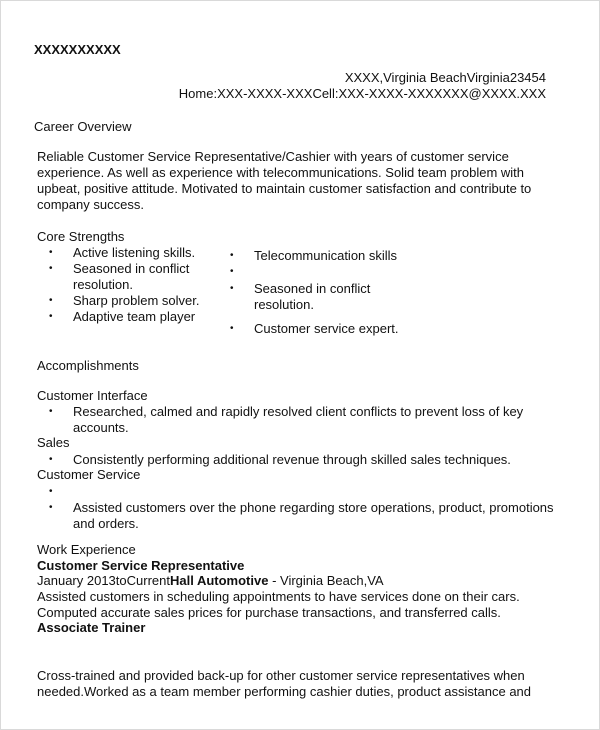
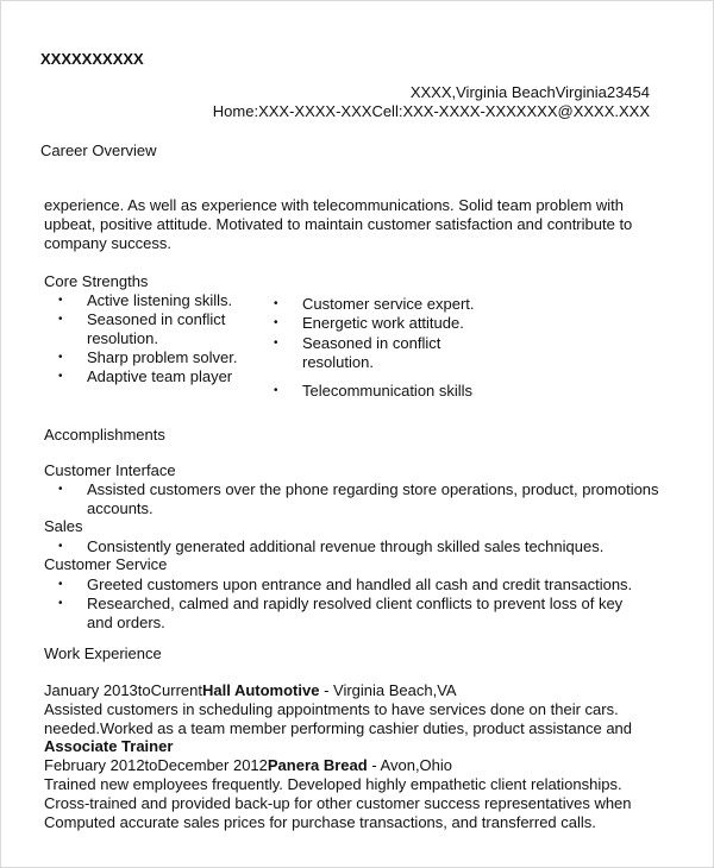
  XXXXXXXXXX
  XXXX,Virginia BeachVirginia23454
  Home:XXX-XXXX-XXXCell:XXX-XXXX-XXXXXXX@XXXX.XXX
  Career Overview
- Reliable Customer Service Representative/Cashier with years of customer service
  experience. As well as experience with telecommunications. Solid team problem with
  upbeat, positive attitude. Motivated to maintain customer satisfaction and contribute to
  company success.
  Core Strengths
  •
  Active listening skills.
  •
  Seasoned in conflict
  resolution.
  •
  Sharp problem solver.
  •
  Adaptive team player
  •
- Telecommunication skills
+ Customer service expert.
  •
+ Energetic work attitude.
  •
  Seasoned in conflict
  resolution.
  •
- Customer service expert.
+ Telecommunication skills
  Accomplishments
  Customer Interface
  •
- Researched, calmed and rapidly resolved client conflicts to prevent loss of key
+ Assisted customers over the phone regarding store operations, product, promotions
  accounts.
  Sales
  •
- Consistently performing additional revenue through skilled sales techniques.
+ Consistently generated additional revenue through skilled sales techniques.
  Customer Service
  •
+ Greeted customers upon entrance and handled all cash and credit transactions.
  •
- Assisted customers over the phone regarding store operations, product, promotions
+ Researched, calmed and rapidly resolved client conflicts to prevent loss of key
  and orders.
  Work Experience
- Customer Service Representative
  January 2013toCurrentHall Automotive - Virginia Beach,VA
  Assisted customers in scheduling appointments to have services done on their cars.
- Computed accurate sales prices for purchase transactions, and transferred calls.
+ needed.Worked as a team member performing cashier duties, product assistance and
  Associate Trainer
+ February 2012toDecember 2012Panera Bread - Avon,Ohio
+ Trained new employees frequently. Developed highly empathetic client relationships.
- Cross-trained and provided back-up for other customer service representatives when
+ Cross-trained and provided back-up for other customer success representatives when
- needed.Worked as a team member performing cashier duties, product assistance and
+ Computed accurate sales prices for purchase transactions, and transferred calls.
